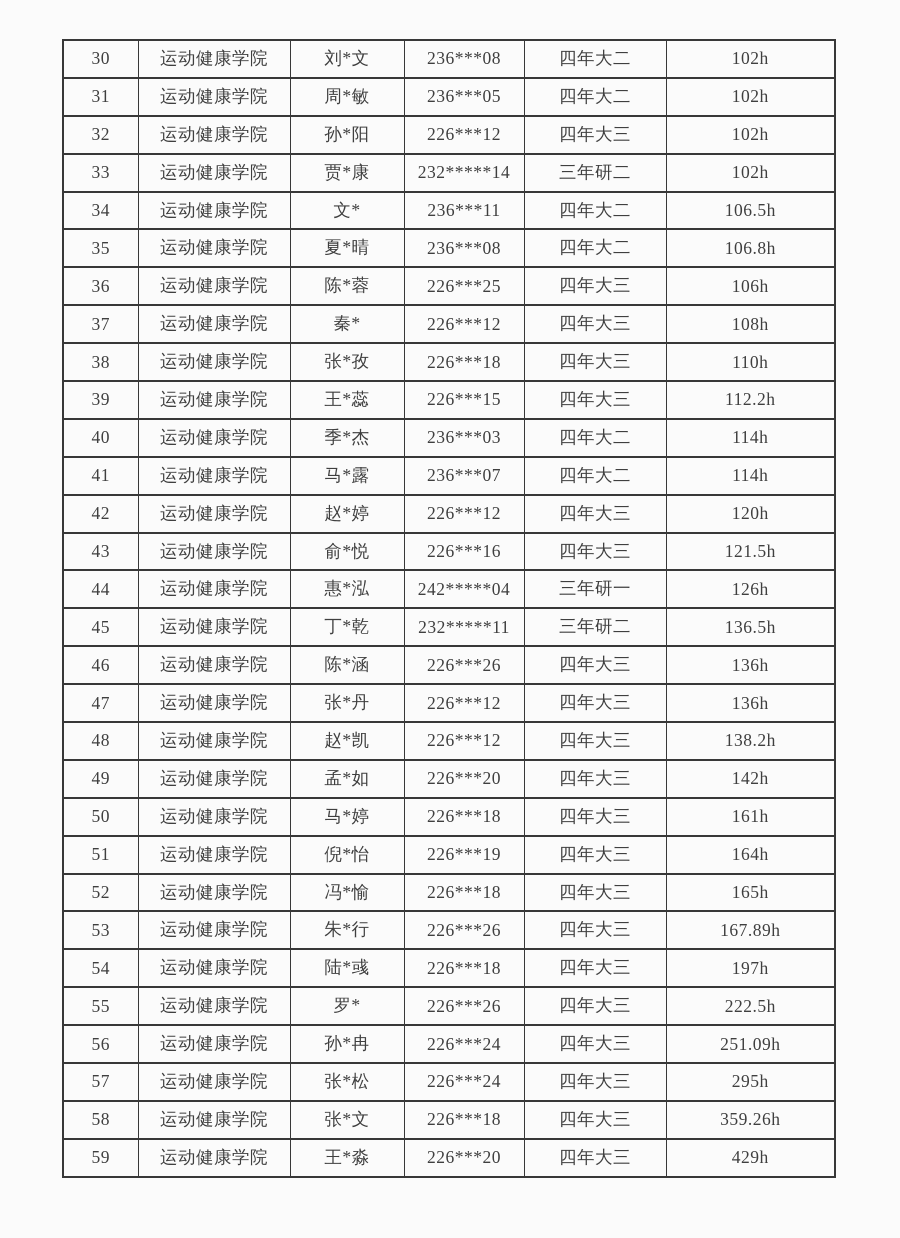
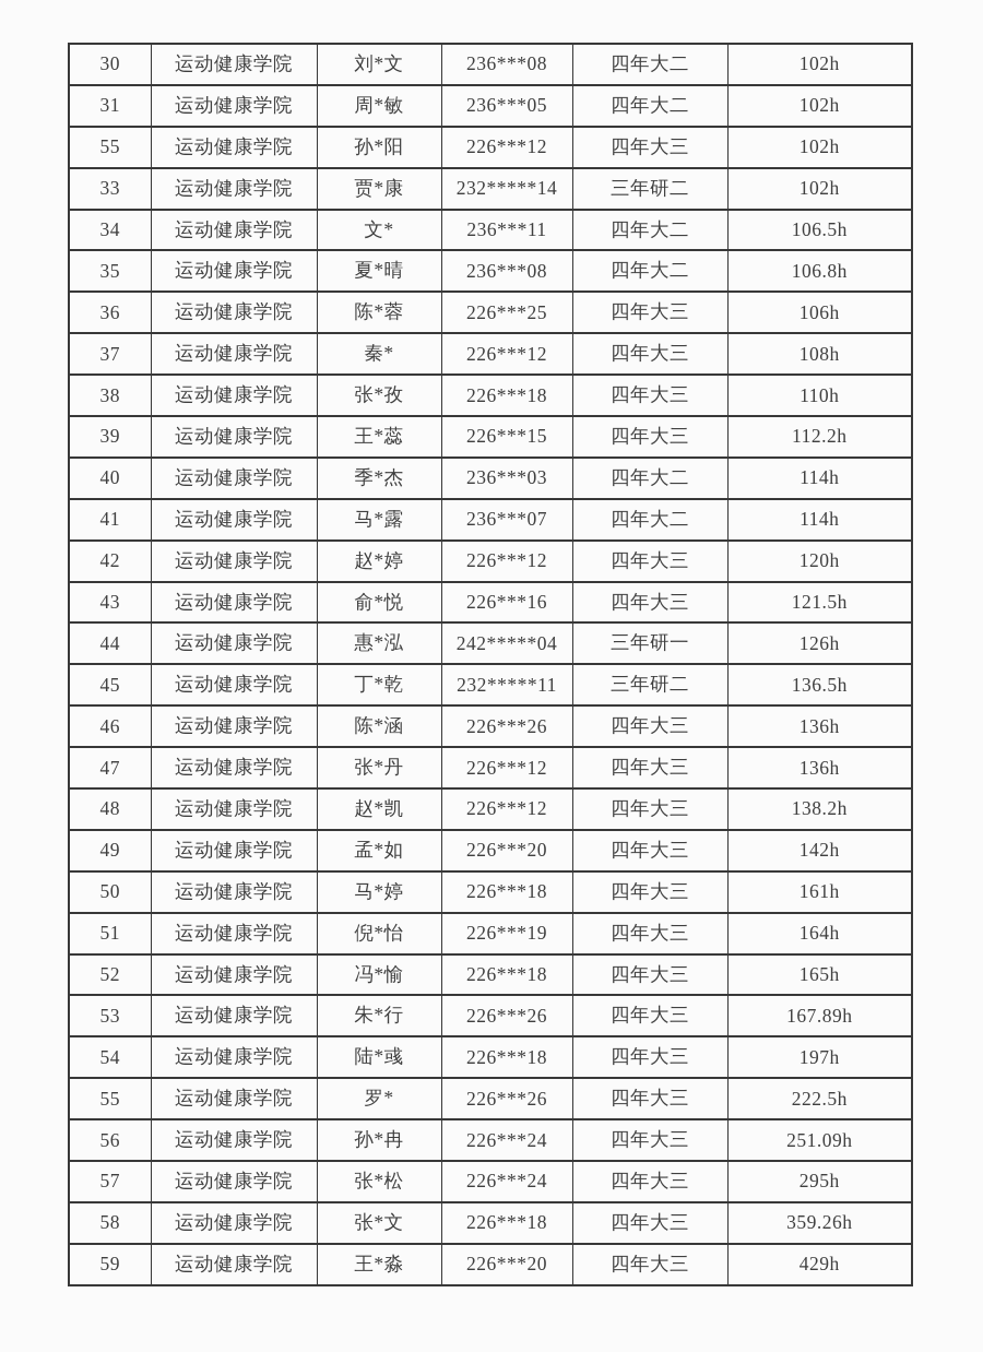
  30	运动健康学院	刘*文	236***08	四年大二	102h
  31	运动健康学院	周*敏	236***05	四年大二	102h
- 32	运动健康学院	孙*阳	226***12	四年大三	102h
+ 55	运动健康学院	孙*阳	226***12	四年大三	102h
  33	运动健康学院	贾*康	232*****14	三年研二	102h
  34	运动健康学院	文*	236***11	四年大二	106.5h
  35	运动健康学院	夏*晴	236***08	四年大二	106.8h
  36	运动健康学院	陈*蓉	226***25	四年大三	106h
  37	运动健康学院	秦*	226***12	四年大三	108h
  38	运动健康学院	张*孜	226***18	四年大三	110h
  39	运动健康学院	王*蕊	226***15	四年大三	112.2h
  40	运动健康学院	季*杰	236***03	四年大二	114h
  41	运动健康学院	马*露	236***07	四年大二	114h
  42	运动健康学院	赵*婷	226***12	四年大三	120h
  43	运动健康学院	俞*悦	226***16	四年大三	121.5h
  44	运动健康学院	惠*泓	242*****04	三年研一	126h
  45	运动健康学院	丁*乾	232*****11	三年研二	136.5h
  46	运动健康学院	陈*涵	226***26	四年大三	136h
  47	运动健康学院	张*丹	226***12	四年大三	136h
  48	运动健康学院	赵*凯	226***12	四年大三	138.2h
  49	运动健康学院	孟*如	226***20	四年大三	142h
  50	运动健康学院	马*婷	226***18	四年大三	161h
  51	运动健康学院	倪*怡	226***19	四年大三	164h
  52	运动健康学院	冯*愉	226***18	四年大三	165h
  53	运动健康学院	朱*行	226***26	四年大三	167.89h
  54	运动健康学院	陆*彧	226***18	四年大三	197h
  55	运动健康学院	罗*	226***26	四年大三	222.5h
  56	运动健康学院	孙*冉	226***24	四年大三	251.09h
  57	运动健康学院	张*松	226***24	四年大三	295h
  58	运动健康学院	张*文	226***18	四年大三	359.26h
  59	运动健康学院	王*淼	226***20	四年大三	429h
